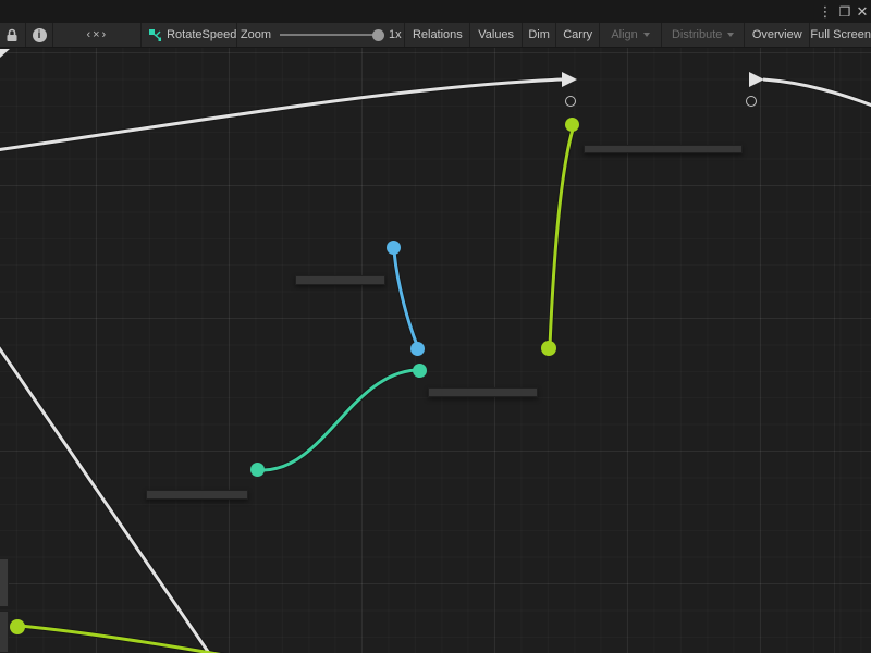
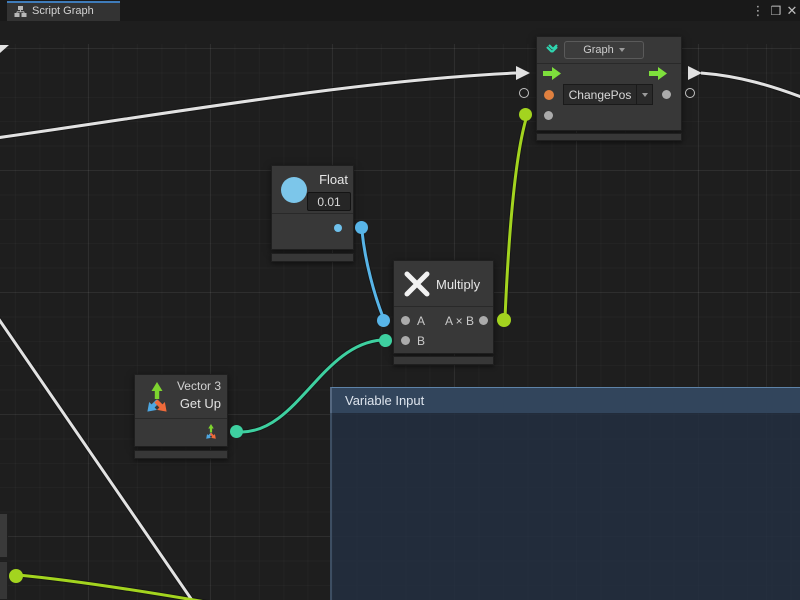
+ Variable Input
+ Graph
+ ChangePos
+ Float
+ 0.01
+ Multiply
+ A
+ A × B
+ B
+ Vector 3
+ Get Up
+ Script Graph
  ⋮
  ❒
  ✕
- i
- ‹×›
- RotateSpeed
- Zoom
- 1x
- Relations
- Values
- Dim
- Carry
- Align
- Distribute
- Overview
- Full Screen
